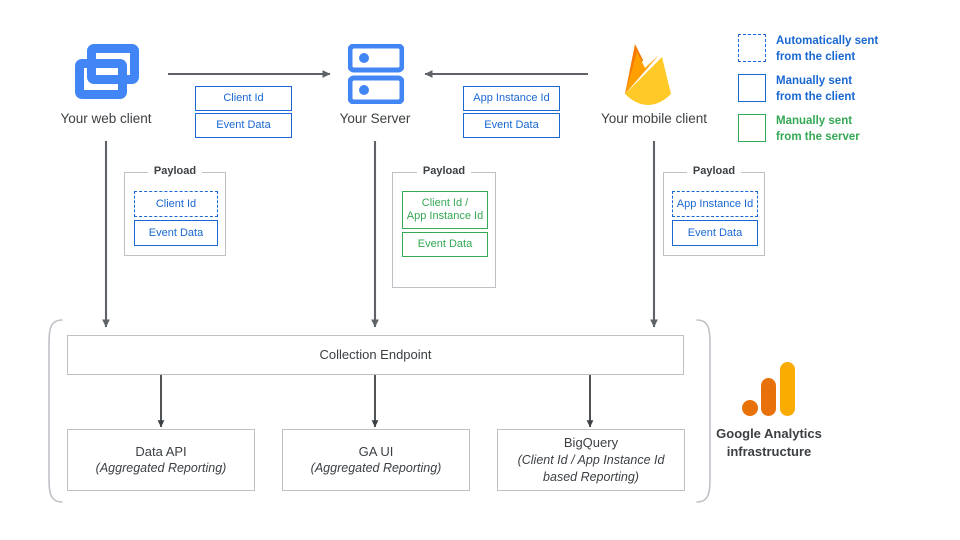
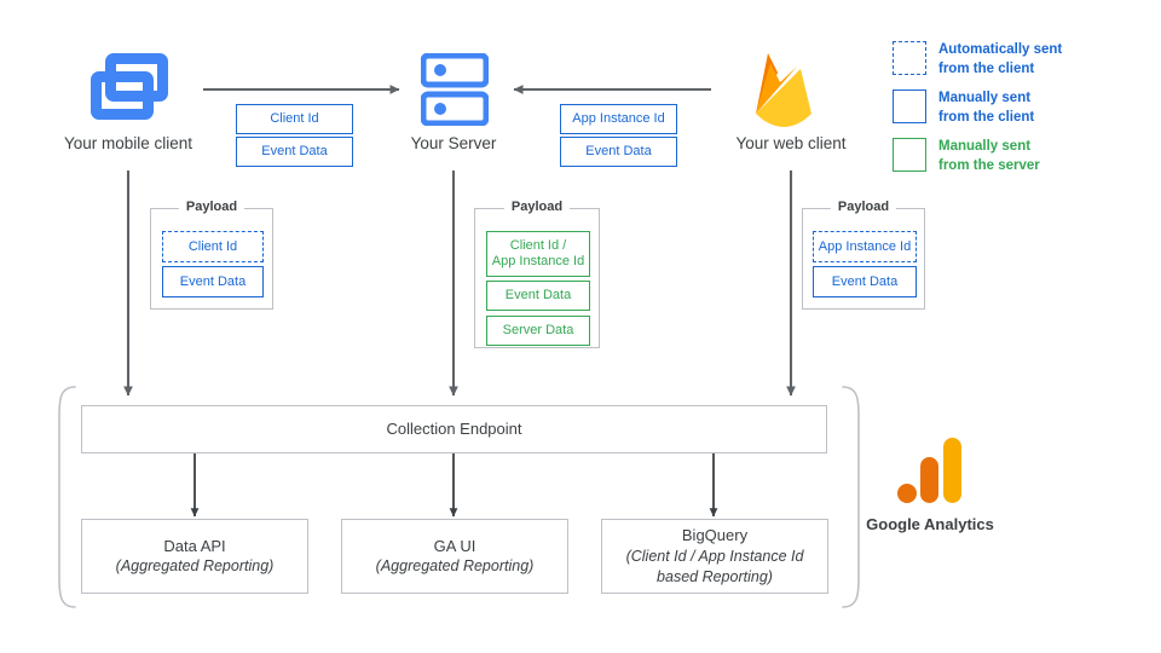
- Your web client
+ Your mobile client
  Your Server
- Your mobile client
+ Your web client
  Client Id
  Event Data
  App Instance Id
  Event Data
  Payload
  Client Id
  Event Data
  Payload
  Client Id /
  App Instance Id
  Event Data
+ Server Data
  Payload
  App Instance Id
  Event Data
  Collection Endpoint
  Data API
  (Aggregated Reporting)
  GA UI
  (Aggregated Reporting)
  BigQuery
  (Client Id / App Instance Id
  based Reporting)
  Google Analytics
- infrastructure
  Automatically sent
  from the client
  Manually sent
  from the client
  Manually sent
  from the server
